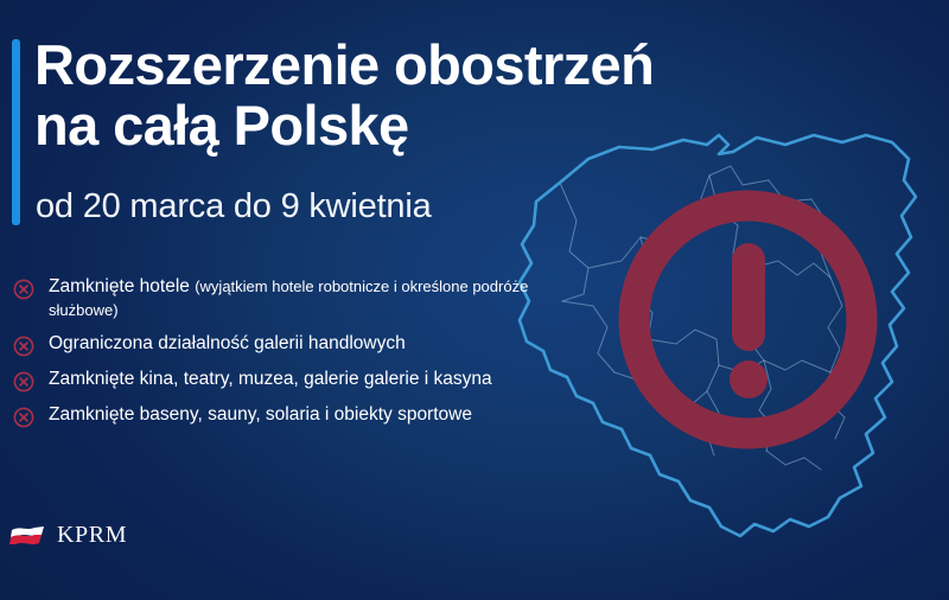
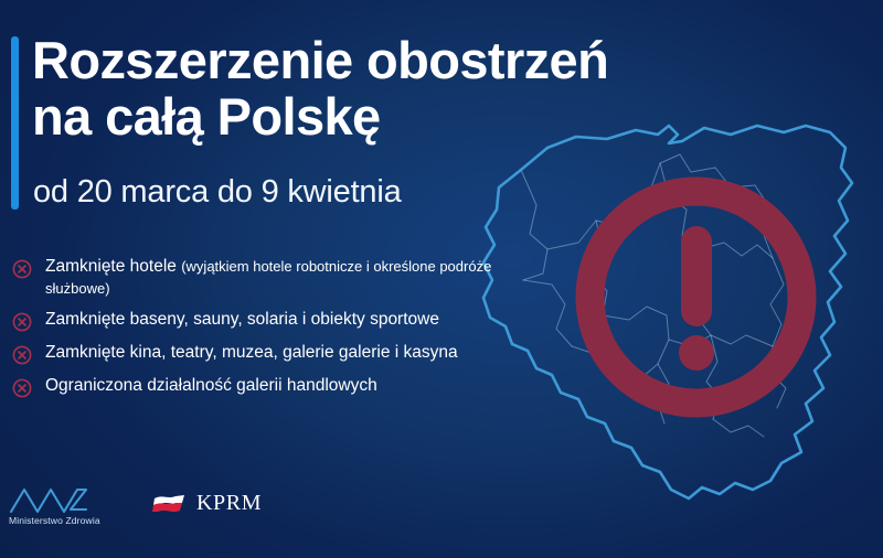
  Rozszerzenie obostrzeń
  na całą Polskę
  od 20 marca do 9 kwietnia
  Zamknięte hotele (wyjątkiem hotele robotnicze i określone podróże służbowe)
- Ograniczona działalność galerii handlowych
+ Zamknięte baseny, sauny, solaria i obiekty sportowe
  Zamknięte kina, teatry, muzea, galerie galerie i kasyna
- Zamknięte baseny, sauny, solaria i obiekty sportowe
+ Ograniczona działalność galerii handlowych
+ Ministerstwo Zdrowia
  KPRM
